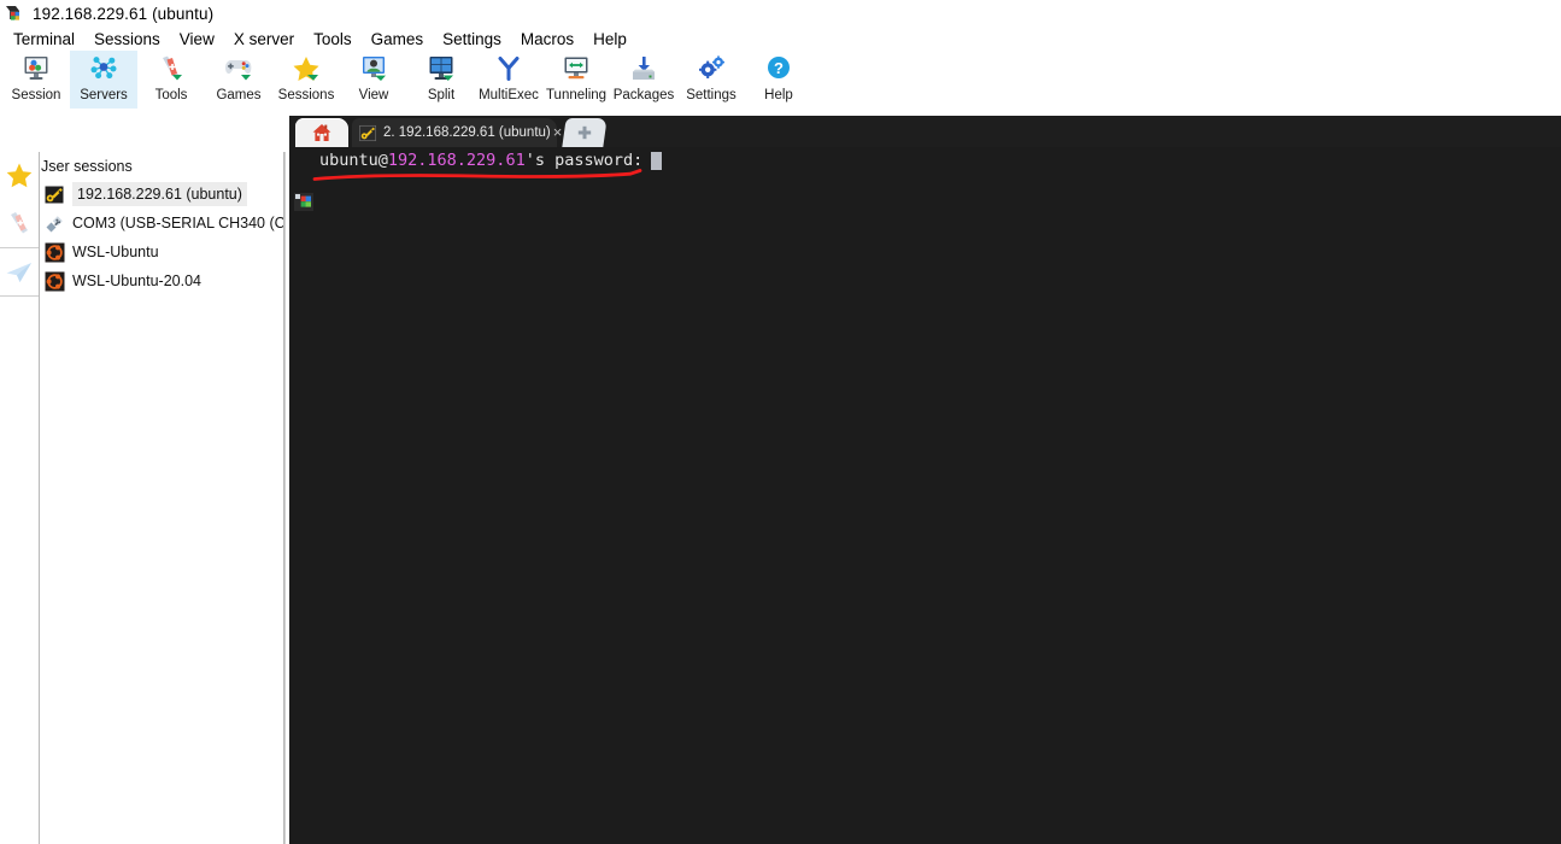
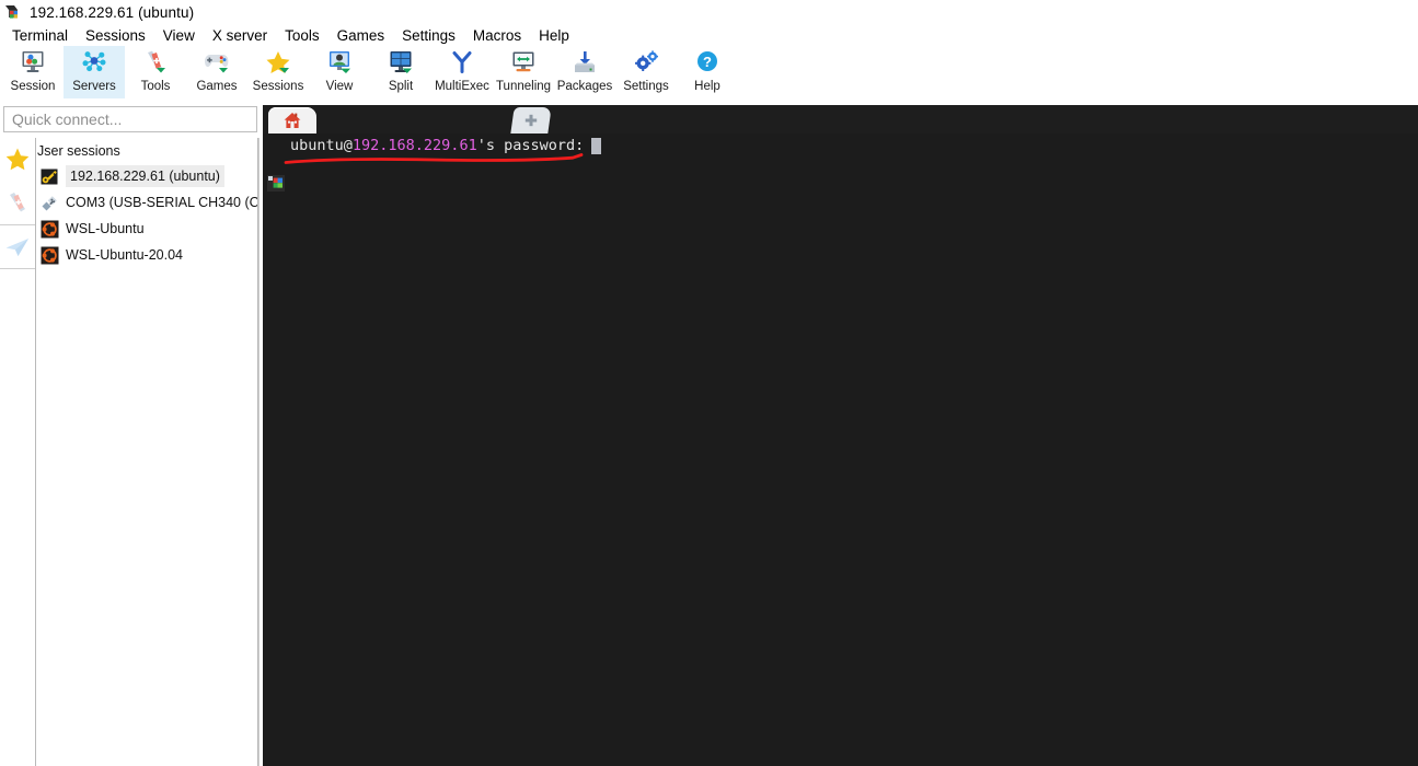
  192.168.229.61 (ubuntu)
  Terminal
  Sessions
  View
  X server
  Tools
  Games
  Settings
  Macros
  Help
  Session
  Servers
  Tools
  Games
  Sessions
  View
  Split
  MultiExec
  Tunneling
  Packages
  Settings
  ?
  Help
+ Quick connect...
  Jser sessions
  192.168.229.61 (ubuntu)
  COM3 (USB-SERIAL CH340 (C
  WSL-Ubuntu
  WSL-Ubuntu-20.04
- 2. 192.168.229.61 (ubuntu)
- ×
  ubuntu@
  192.168.229.61
  's password:
